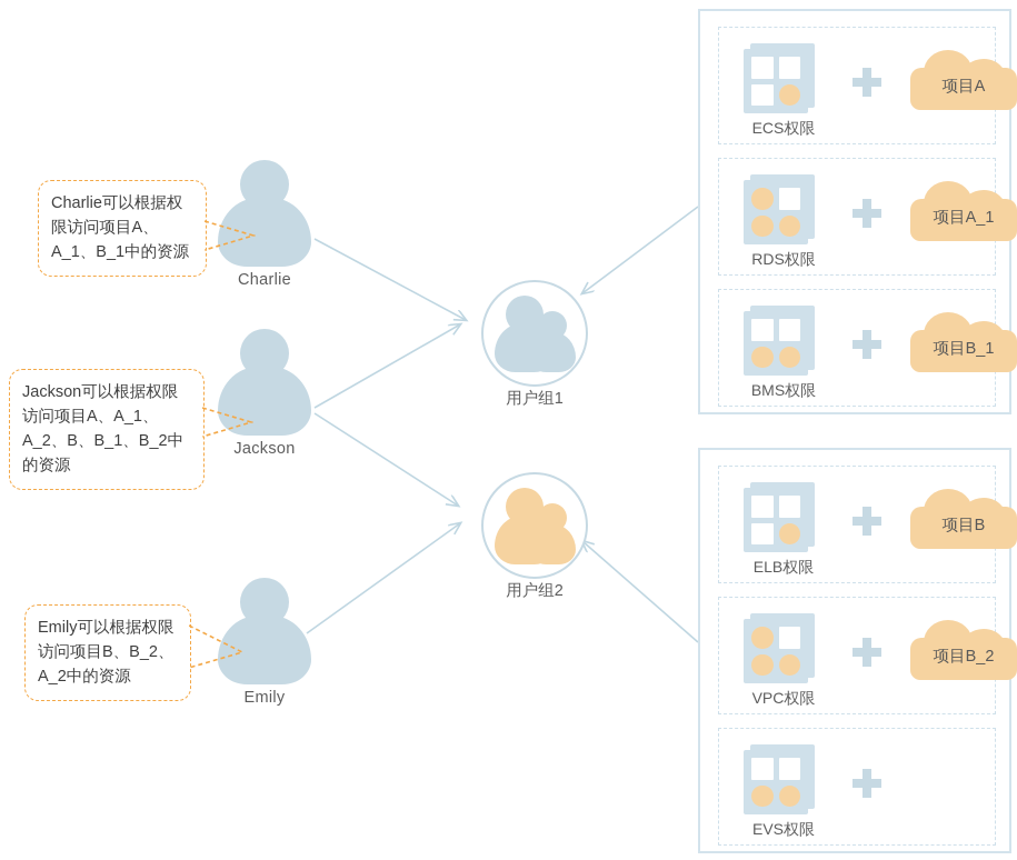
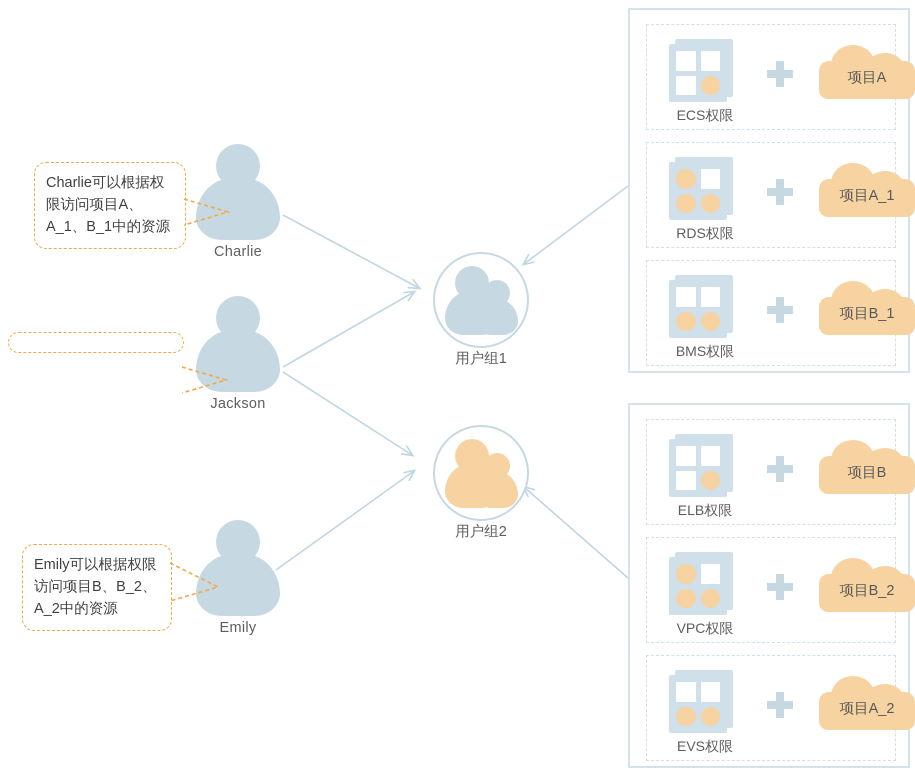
  Charlie
  Jackson
  Emily
  Charlie可以根据权限访问项目A、A_1、B_1中的资源
- Jackson可以根据权限访问项目A、A_1、A_2、B、B_1、B_2中的资源
  Emily可以根据权限访问项目B、B_2、A_2中的资源
  用户组1
  用户组2
  ECS权限
  项目A
  RDS权限
  项目A_1
  BMS权限
  项目B_1
  ELB权限
  项目B
  VPC权限
  项目B_2
  EVS权限
+ 项目A_2
